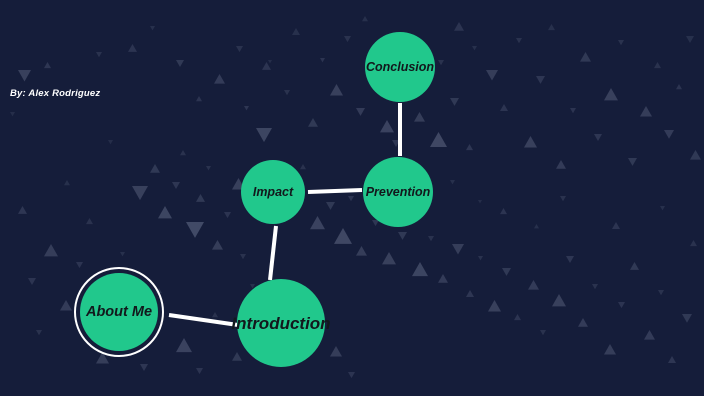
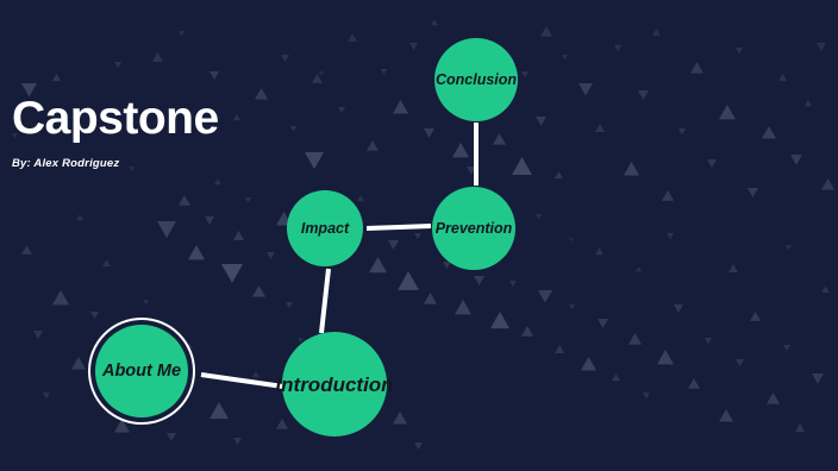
+ Capstone
  By: Alex Rodriguez
  Conclusion
  Prevention
  Impact
  Introduction
  About Me
